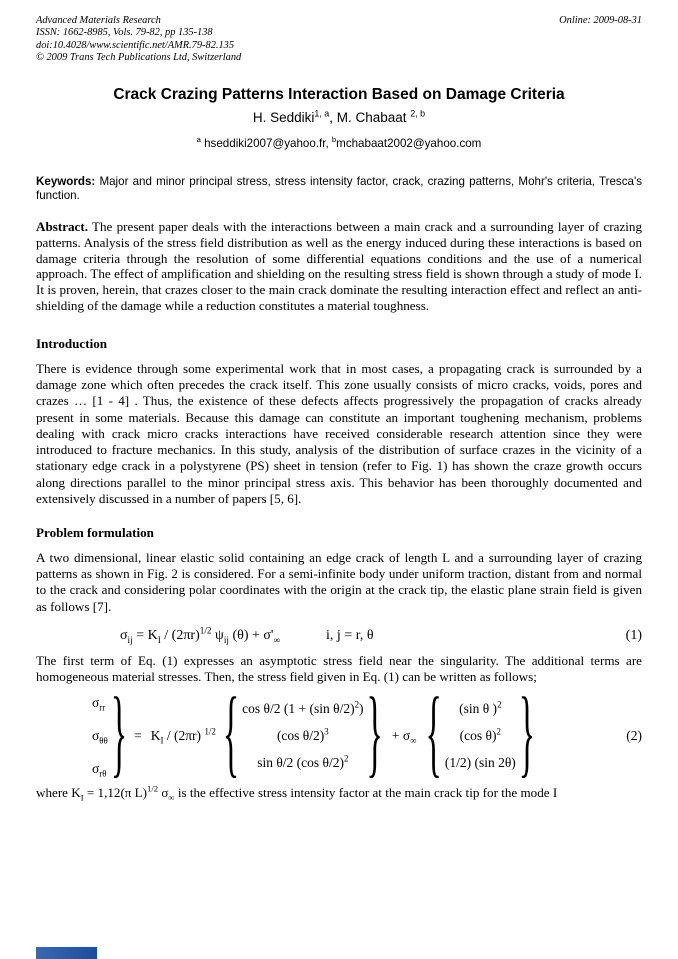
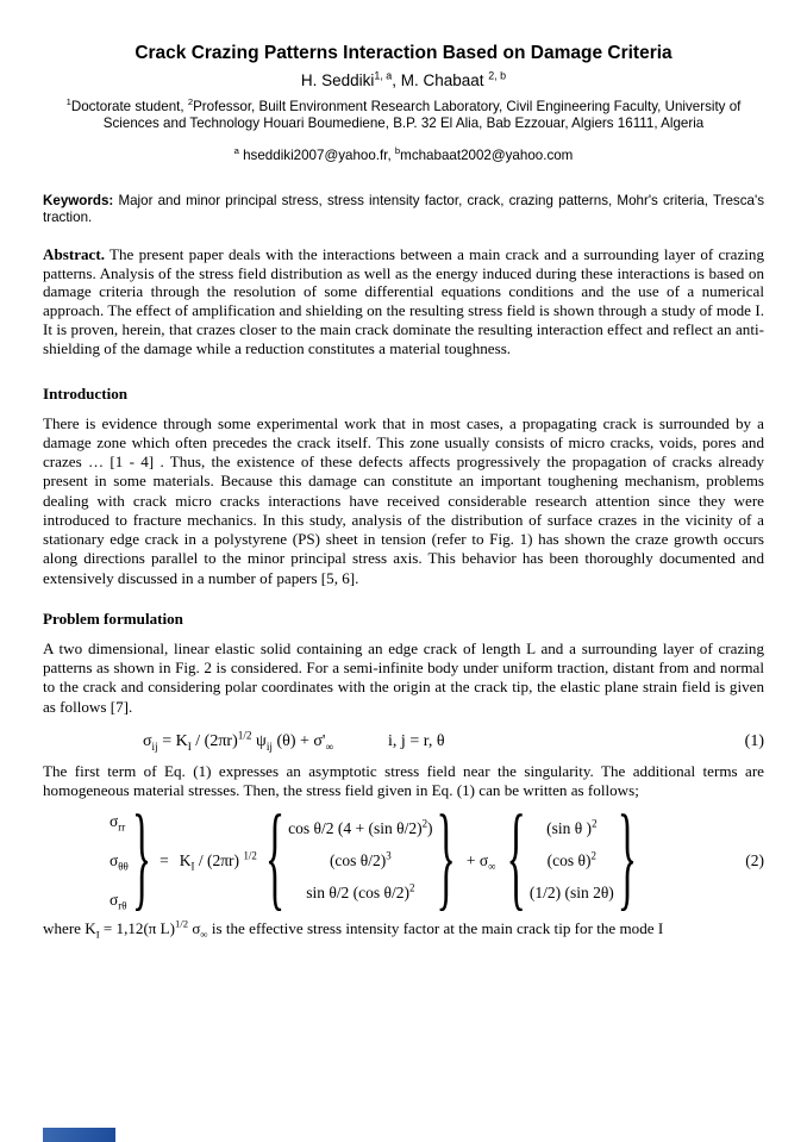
- Advanced Materials Research
- ISSN: 1662-8985, Vols. 79-82, pp 135-138
- doi:10.4028/www.scientific.net/AMR.79-82.135
- © 2009 Trans Tech Publications Ltd, Switzerland
- Online: 2009-08-31
  Crack Crazing Patterns Interaction Based on Damage Criteria
  H. Seddiki1, a, M. Chabaat 2, b
+ 1Doctorate student, 2Professor, Built Environment Research Laboratory, Civil Engineering Faculty, University of Sciences and Technology Houari Boumediene, B.P. 32 El Alia, Bab Ezzouar, Algiers 16111, Algeria
  a hseddiki2007@yahoo.fr, bmchabaat2002@yahoo.com
- Keywords: Major and minor principal stress, stress intensity factor, crack, crazing patterns, Mohr's criteria, Tresca's function.
+ Keywords: Major and minor principal stress, stress intensity factor, crack, crazing patterns, Mohr's criteria, Tresca's traction.
  Abstract. The present paper deals with the interactions between a main crack and a surrounding layer of crazing patterns. Analysis of the stress field distribution as well as the energy induced during these interactions is based on damage criteria through the resolution of some differential equations conditions and the use of a numerical approach. The effect of amplification and shielding on the resulting stress field is shown through a study of mode I. It is proven, herein, that crazes closer to the main crack dominate the resulting interaction effect and reflect an anti-shielding of the damage while a reduction constitutes a material toughness.
  Introduction
  There is evidence through some experimental work that in most cases, a propagating crack is surrounded by a damage zone which often precedes the crack itself. This zone usually consists of micro cracks, voids, pores and crazes … [1 - 4] . Thus, the existence of these defects affects progressively the propagation of cracks already present in some materials. Because this damage can constitute an important toughening mechanism, problems dealing with crack micro cracks interactions have received considerable research attention since they were introduced to fracture mechanics. In this study, analysis of the distribution of surface crazes in the vicinity of a stationary edge crack in a polystyrene (PS) sheet in tension (refer to Fig. 1) has shown the craze growth occurs along directions parallel to the minor principal stress axis. This behavior has been thoroughly documented and extensively discussed in a number of papers [5, 6].
  Problem formulation
  A two dimensional, linear elastic solid containing an edge crack of length L and a surrounding layer of crazing patterns as shown in Fig. 2 is considered. For a semi-infinite body under uniform traction, distant from and normal to the crack and considering polar coordinates with the origin at the crack tip, the elastic plane strain field is given as follows [7].
  σij = KI / (2πr)1/2 ψij (θ) + σ'∞
  i, j = r, θ
  (1)
  The first term of Eq. (1) expresses an asymptotic stress field near the singularity. The additional terms are homogeneous material stresses. Then, the stress field given in Eq. (1) can be written as follows;
  σrr
  σθθ
  σrθ
  }
  =
  KI / (2πr) 1/2
  {
- cos θ/2 (1 + (sin θ/2)2)
+ cos θ/2 (4 + (sin θ/2)2)
  (cos θ/2)3
  sin θ/2 (cos θ/2)2
  }
  + σ∞
  {
  (sin θ )2
  (cos θ)2
  (1/2) (sin 2θ)
  }
  (2)
  where KI = 1,12(π L)1/2 σ∞ is the effective stress intensity factor at the main crack tip for the mode I
